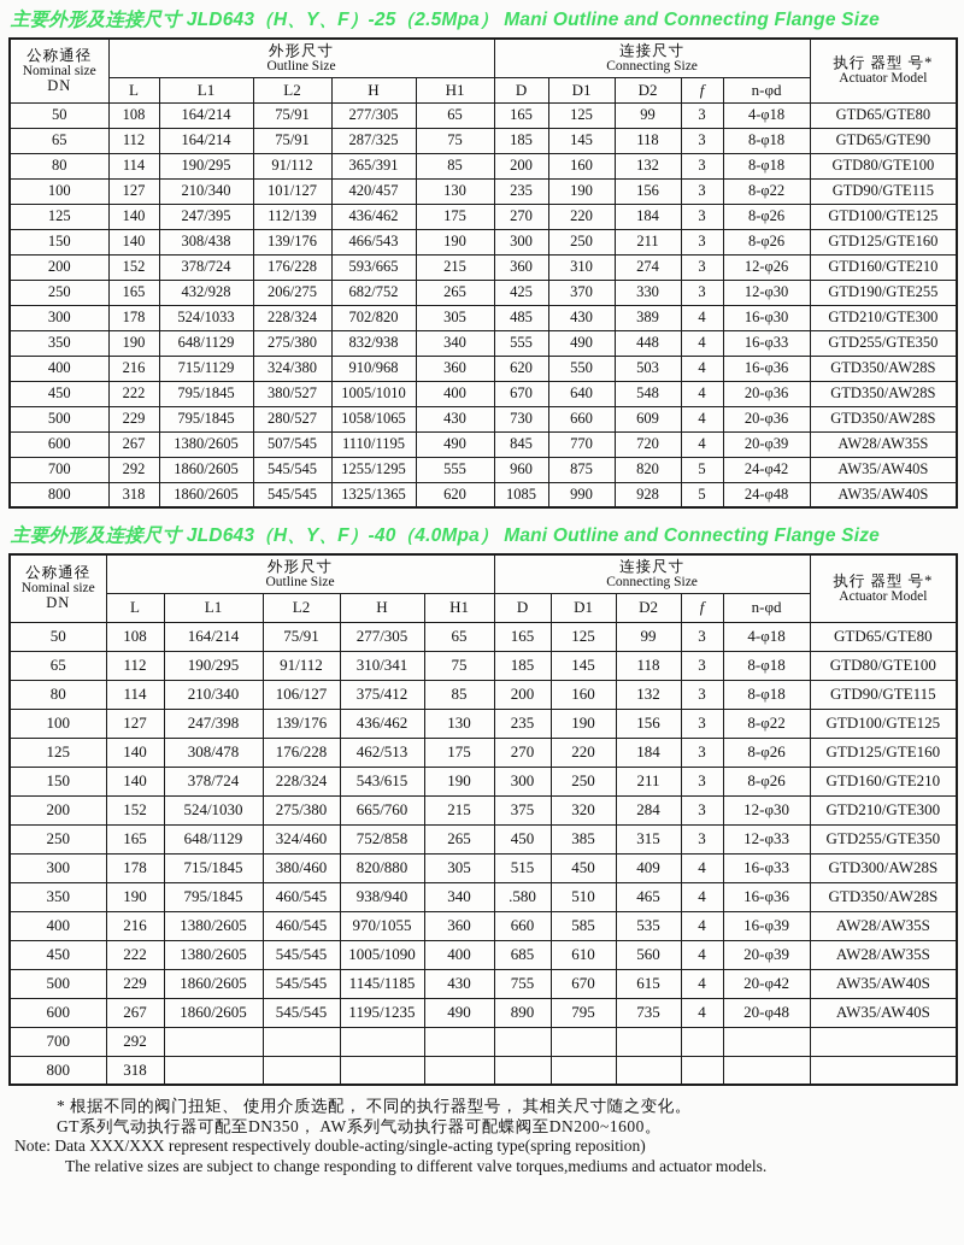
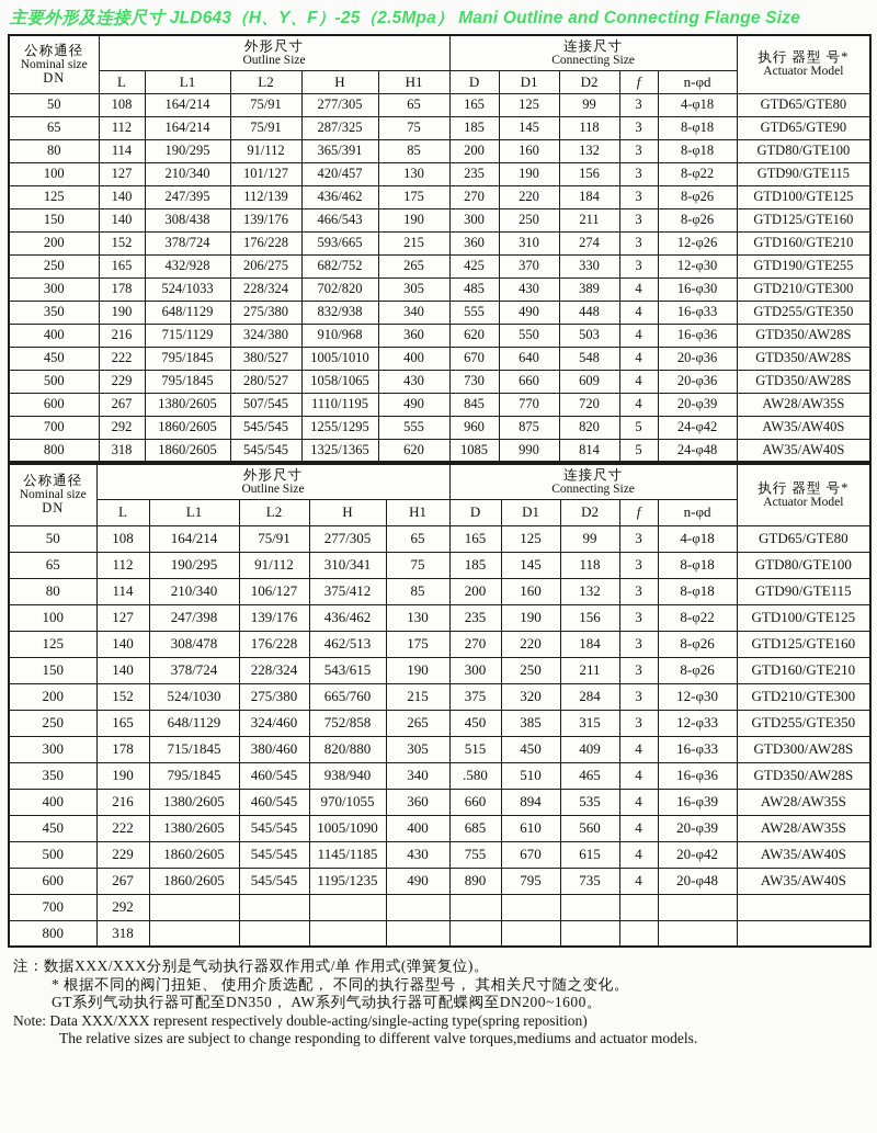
  主要外形及连接尺寸 JLD643（H、Y、F）-25（2.5Mpa） Mani Outline and Connecting Flange Size
  公称通径 Nominal size DN	外形尺寸 Outline Size	连接尺寸 Connecting Size	执行 器型 号* Actuator Model
  L	L1	L2	H	H1	D	D1	D2	f	n-φd
  50	108	164/214	75/91	277/305	65	165	125	99	3	4-φ18	GTD65/GTE80
  65	112	164/214	75/91	287/325	75	185	145	118	3	8-φ18	GTD65/GTE90
  80	114	190/295	91/112	365/391	85	200	160	132	3	8-φ18	GTD80/GTE100
  100	127	210/340	101/127	420/457	130	235	190	156	3	8-φ22	GTD90/GTE115
  125	140	247/395	112/139	436/462	175	270	220	184	3	8-φ26	GTD100/GTE125
  150	140	308/438	139/176	466/543	190	300	250	211	3	8-φ26	GTD125/GTE160
  200	152	378/724	176/228	593/665	215	360	310	274	3	12-φ26	GTD160/GTE210
  250	165	432/928	206/275	682/752	265	425	370	330	3	12-φ30	GTD190/GTE255
  300	178	524/1033	228/324	702/820	305	485	430	389	4	16-φ30	GTD210/GTE300
  350	190	648/1129	275/380	832/938	340	555	490	448	4	16-φ33	GTD255/GTE350
  400	216	715/1129	324/380	910/968	360	620	550	503	4	16-φ36	GTD350/AW28S
  450	222	795/1845	380/527	1005/1010	400	670	640	548	4	20-φ36	GTD350/AW28S
  500	229	795/1845	280/527	1058/1065	430	730	660	609	4	20-φ36	GTD350/AW28S
  600	267	1380/2605	507/545	1110/1195	490	845	770	720	4	20-φ39	AW28/AW35S
  700	292	1860/2605	545/545	1255/1295	555	960	875	820	5	24-φ42	AW35/AW40S
- 800	318	1860/2605	545/545	1325/1365	620	1085	990	928	5	24-φ48	AW35/AW40S
+ 800	318	1860/2605	545/545	1325/1365	620	1085	990	814	5	24-φ48	AW35/AW40S
- 主要外形及连接尺寸 JLD643（H、Y、F）-40（4.0Mpa） Mani Outline and Connecting Flange Size
  公称通径 Nominal size DN	外形尺寸 Outline Size	连接尺寸 Connecting Size	执行 器型 号* Actuator Model
  L	L1	L2	H	H1	D	D1	D2	f	n-φd
  50	108	164/214	75/91	277/305	65	165	125	99	3	4-φ18	GTD65/GTE80
  65	112	190/295	91/112	310/341	75	185	145	118	3	8-φ18	GTD80/GTE100
  80	114	210/340	106/127	375/412	85	200	160	132	3	8-φ18	GTD90/GTE115
  100	127	247/398	139/176	436/462	130	235	190	156	3	8-φ22	GTD100/GTE125
  125	140	308/478	176/228	462/513	175	270	220	184	3	8-φ26	GTD125/GTE160
  150	140	378/724	228/324	543/615	190	300	250	211	3	8-φ26	GTD160/GTE210
  200	152	524/1030	275/380	665/760	215	375	320	284	3	12-φ30	GTD210/GTE300
  250	165	648/1129	324/460	752/858	265	450	385	315	3	12-φ33	GTD255/GTE350
  300	178	715/1845	380/460	820/880	305	515	450	409	4	16-φ33	GTD300/AW28S
  350	190	795/1845	460/545	938/940	340	.580	510	465	4	16-φ36	GTD350/AW28S
- 400	216	1380/2605	460/545	970/1055	360	660	585	535	4	16-φ39	AW28/AW35S
+ 400	216	1380/2605	460/545	970/1055	360	660	894	535	4	16-φ39	AW28/AW35S
  450	222	1380/2605	545/545	1005/1090	400	685	610	560	4	20-φ39	AW28/AW35S
  500	229	1860/2605	545/545	1145/1185	430	755	670	615	4	20-φ42	AW35/AW40S
  600	267	1860/2605	545/545	1195/1235	490	890	795	735	4	20-φ48	AW35/AW40S
  700	292
  800	318
+ 注：数据XXX/XXX分别是气动执行器双作用式/单 作用式(弹簧复位)。
  * 根据不同的阀门扭矩、 使用介质选配， 不同的执行器型号， 其相关尺寸随之变化。
  GT系列气动执行器可配至DN350， AW系列气动执行器可配蝶阀至DN200~1600。
  Note: Data XXX/XXX represent respectively double-acting/single-acting type(spring reposition)
  The relative sizes are subject to change responding to different valve torques,mediums and actuator models.
